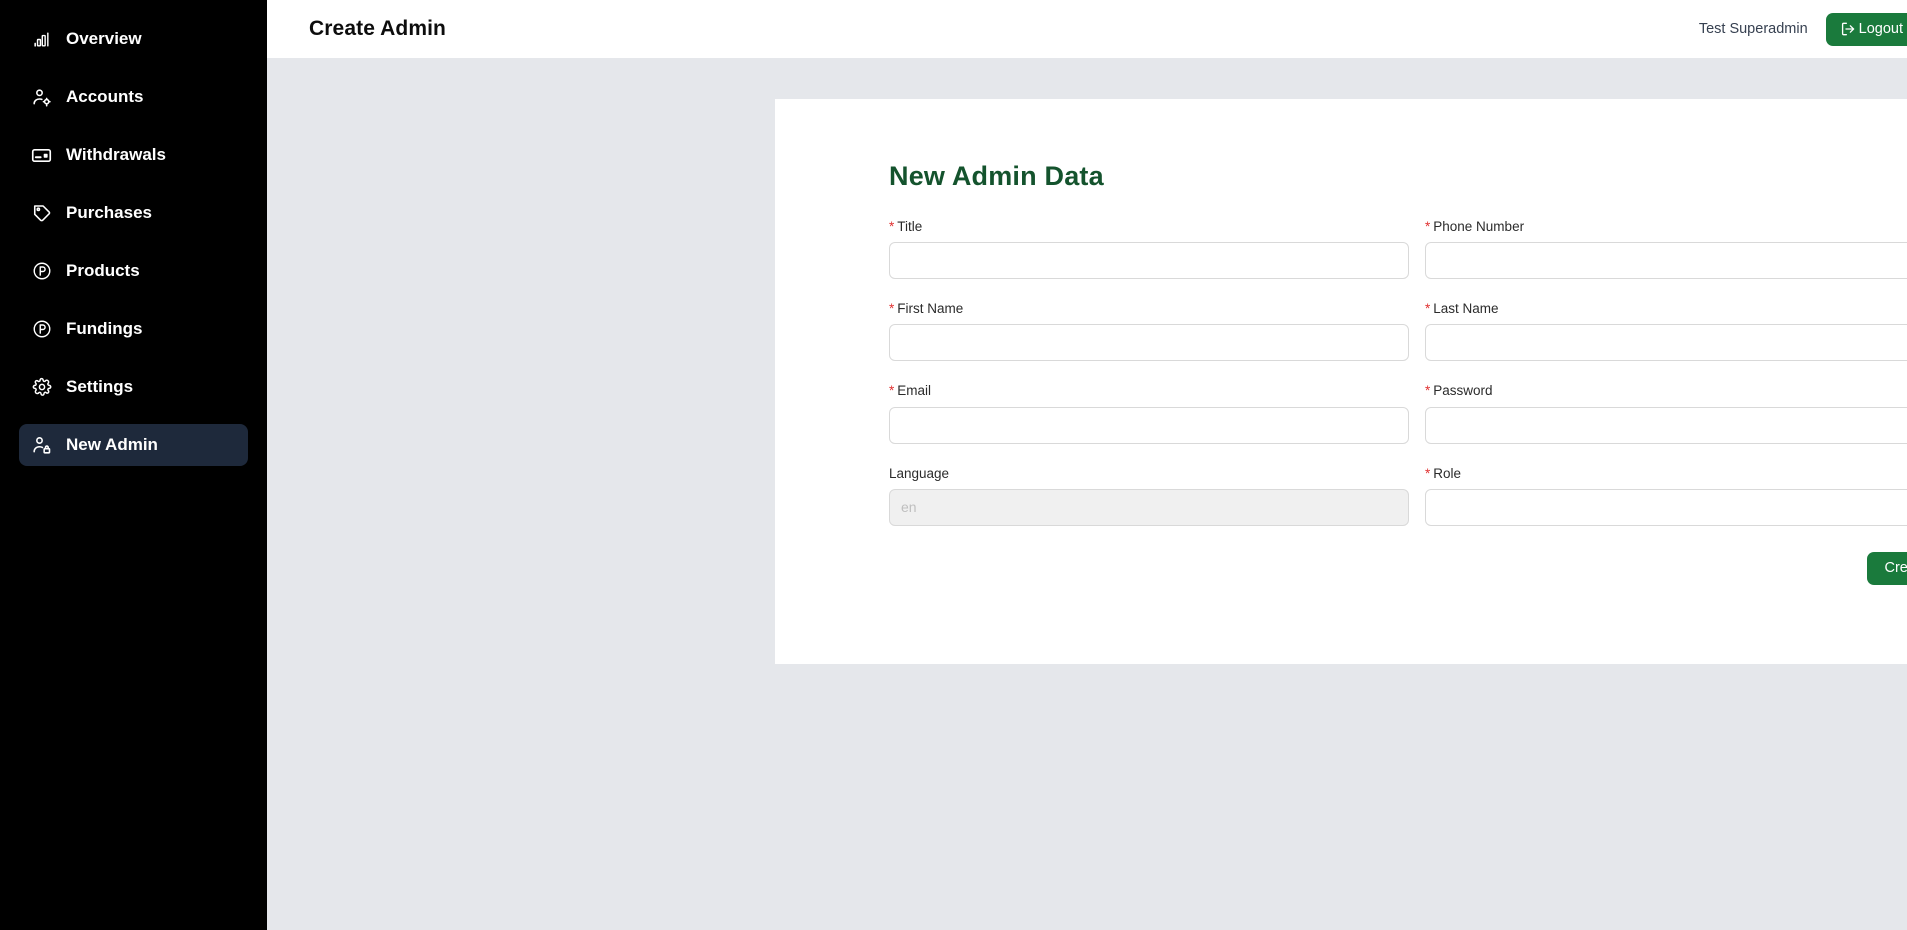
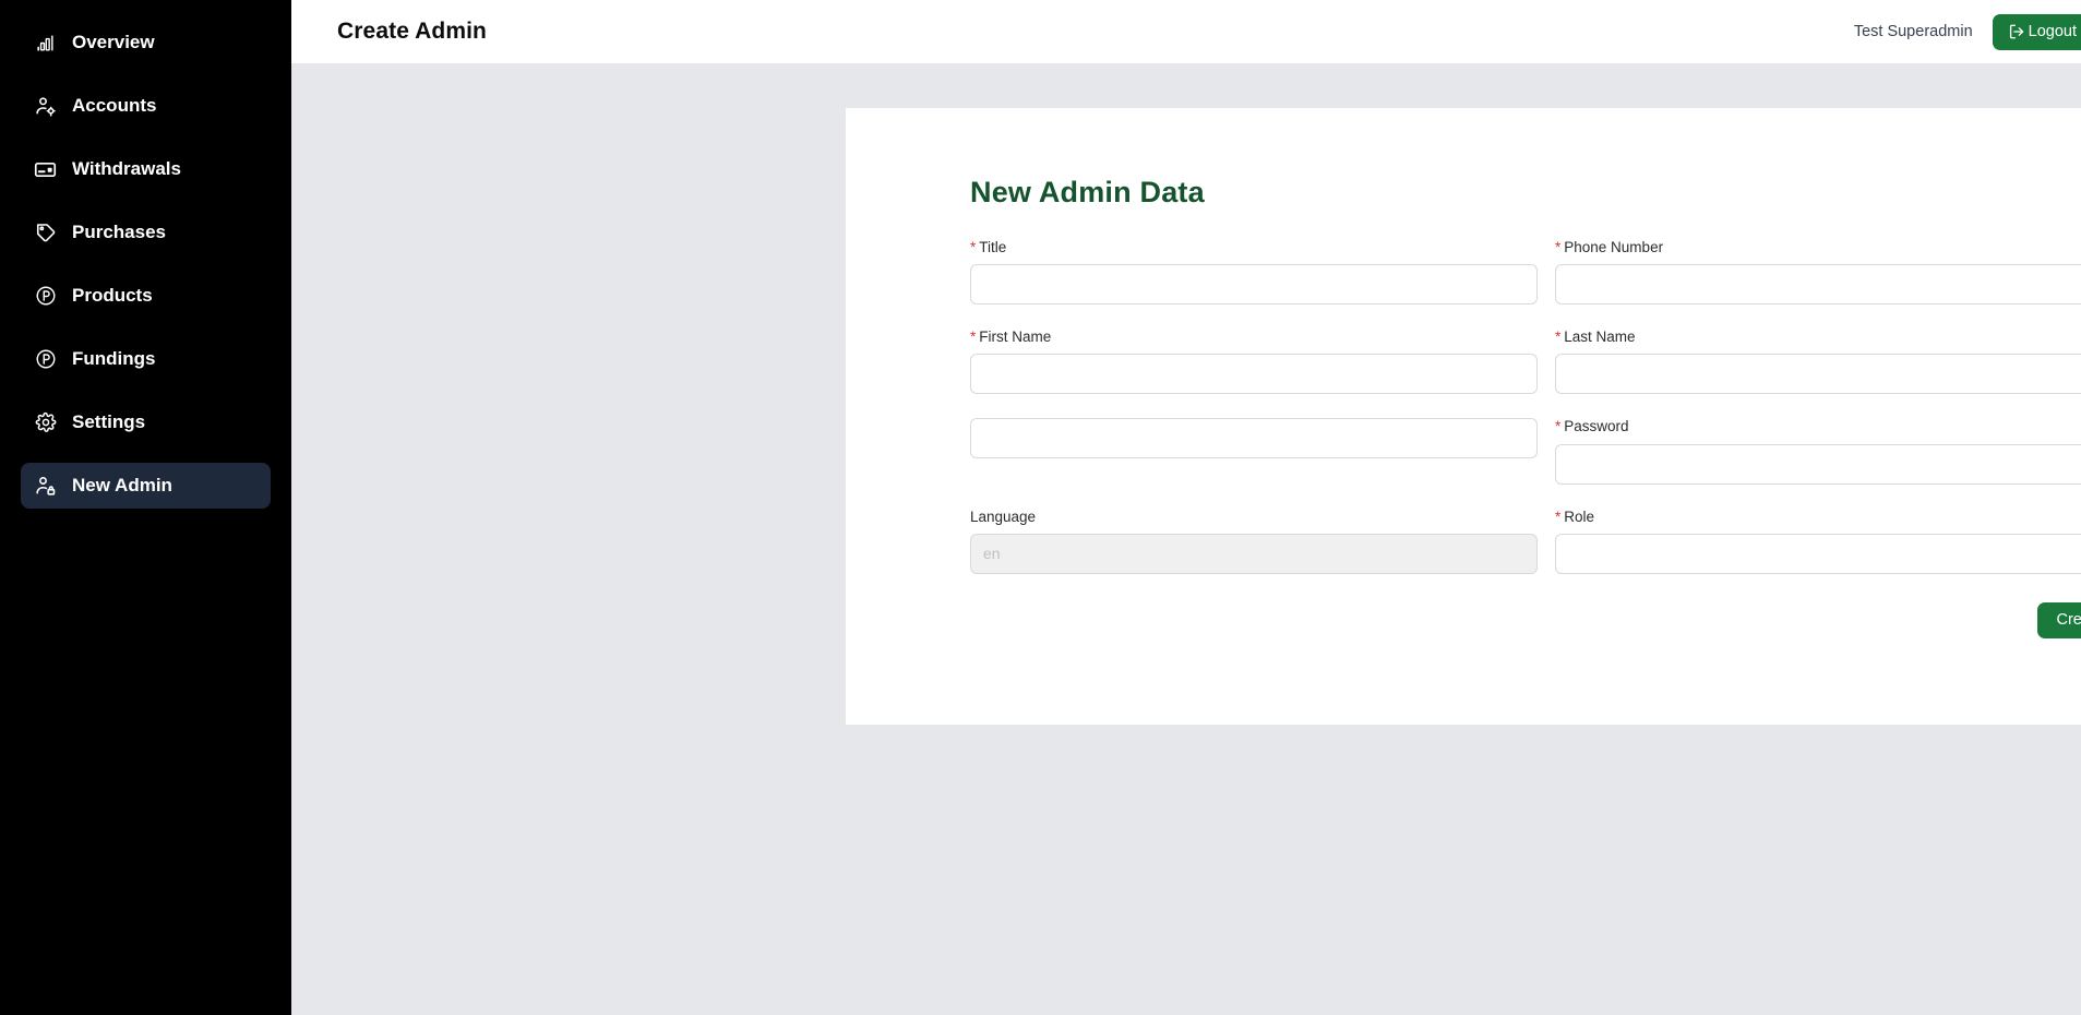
  Overview
  Accounts
  Withdrawals
  Purchases
  Products
  Fundings
  Settings
  New Admin
  Create Admin
  Test Superadmin
  Logout
  New Admin Data
  * Title
  * Phone Number
  * First Name
  * Last Name
- * Email
  * Password
  Language
  en
  * Role
